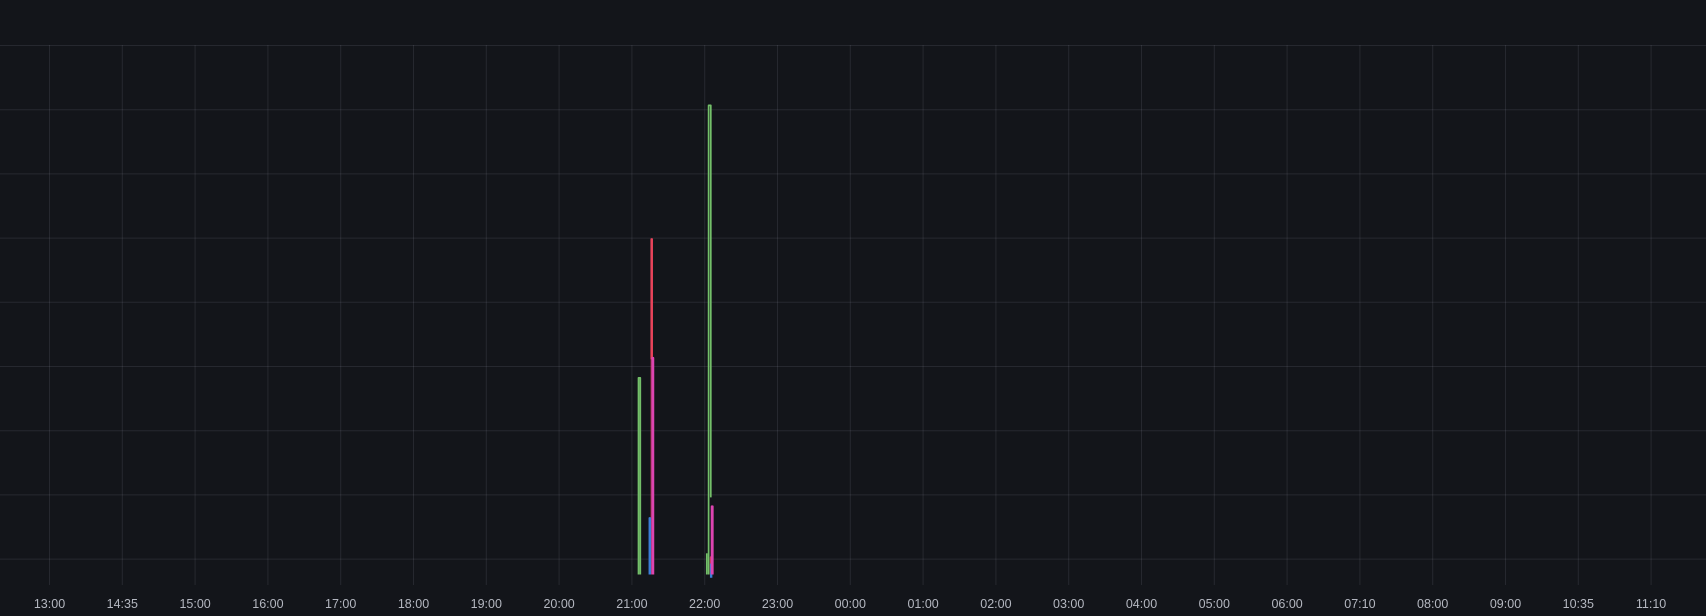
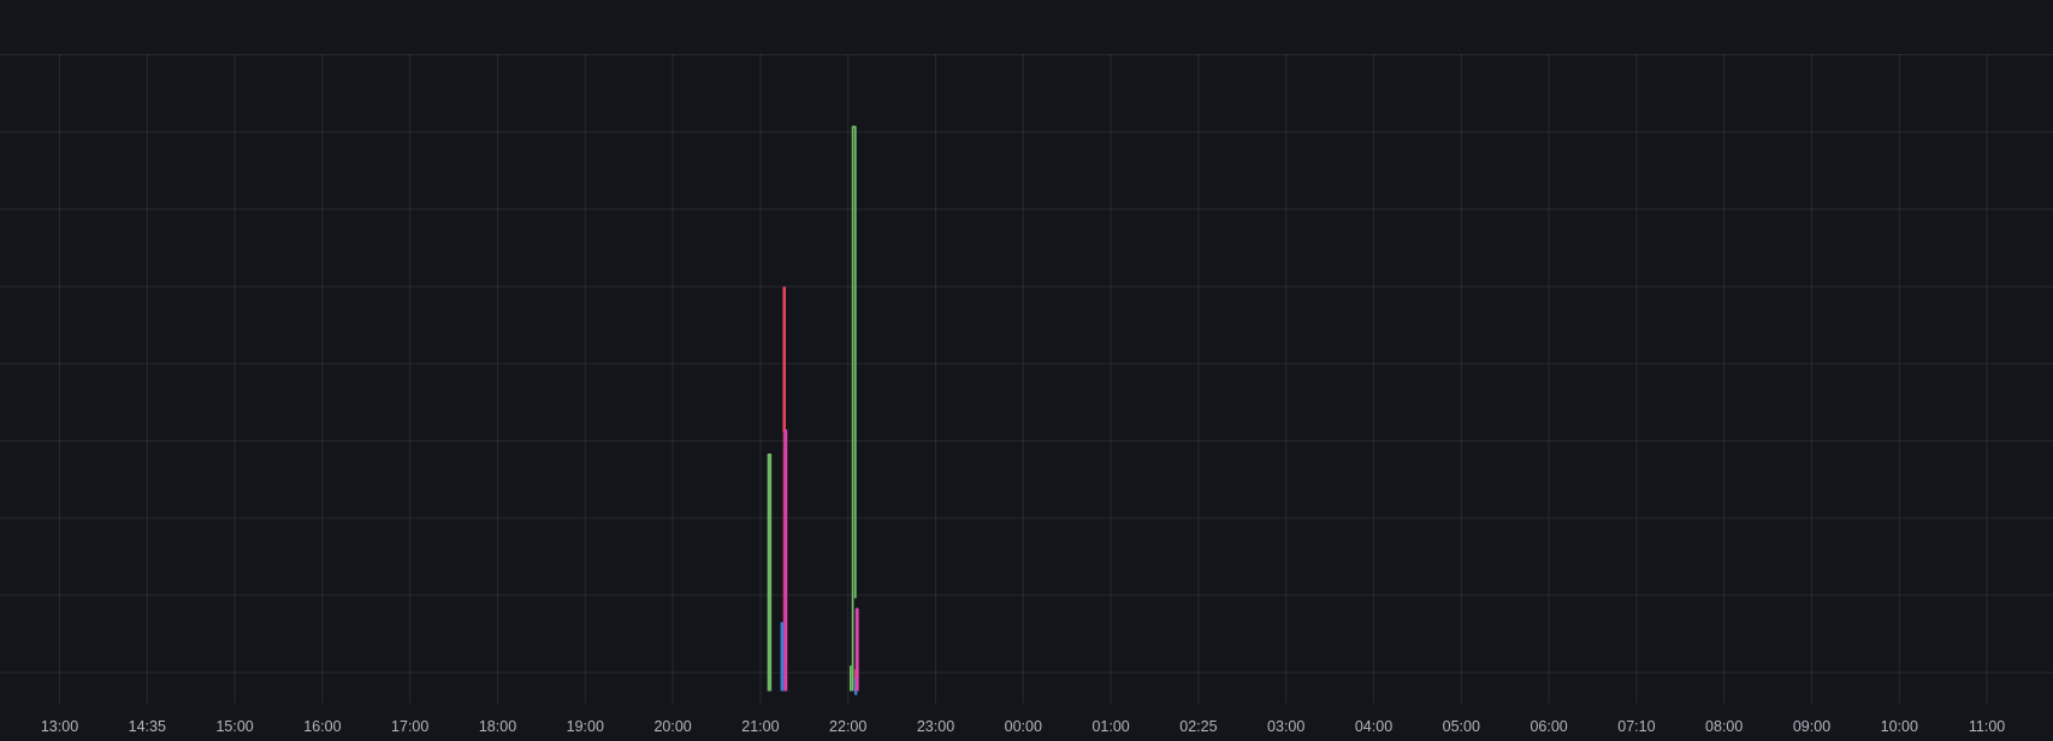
  13:00
  14:35
  15:00
  16:00
  17:00
  18:00
  19:00
  20:00
  21:00
  22:00
  23:00
  00:00
  01:00
- 02:00
+ 02:25
  03:00
  04:00
  05:00
  06:00
  07:10
  08:00
  09:00
- 10:35
+ 10:00
- 11:10
+ 11:00
